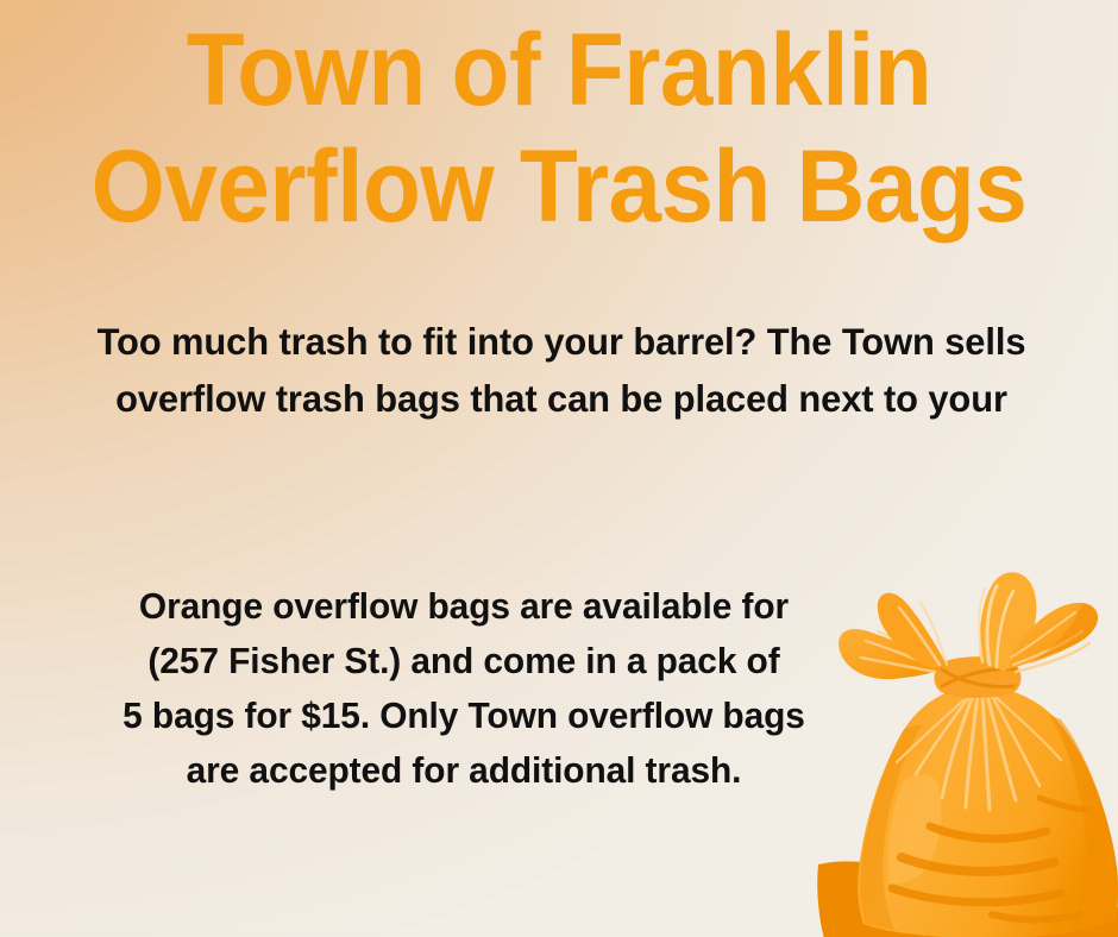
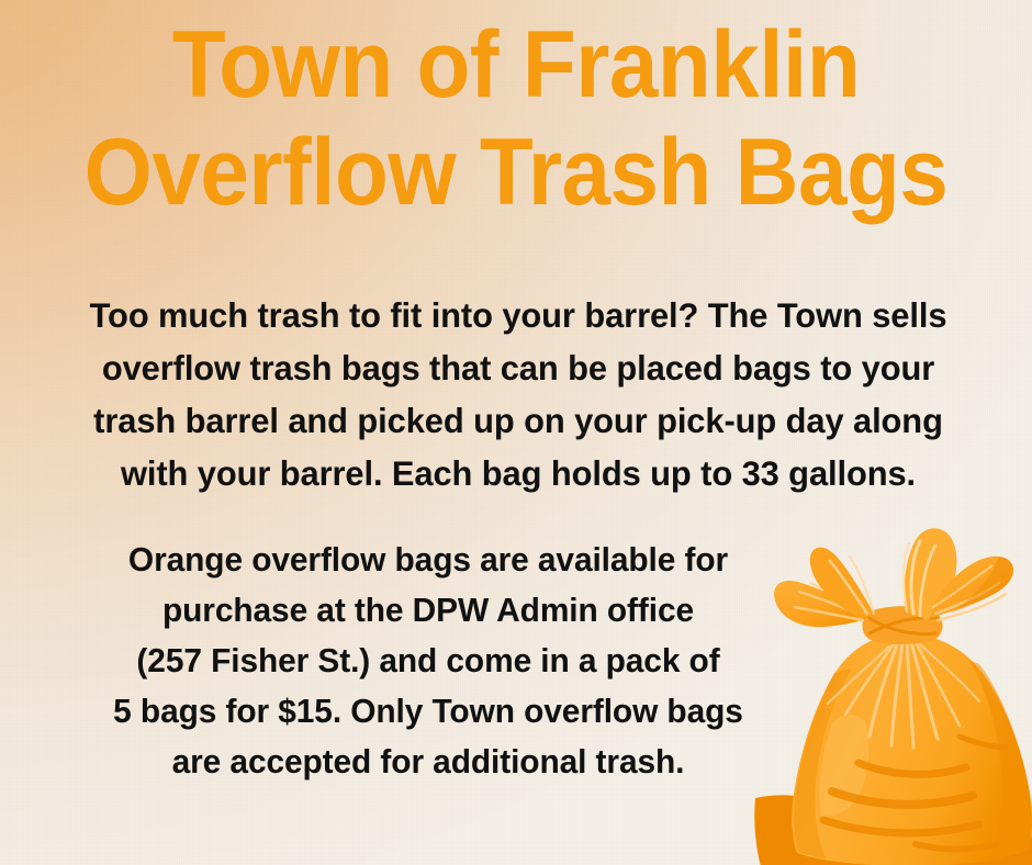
  Town of Franklin
  Overflow Trash Bags
  Too much trash to fit into your barrel? The Town sells
- overflow trash bags that can be placed next to your
+ overflow trash bags that can be placed bags to your
+ trash barrel and picked up on your pick-up day along
+ with your barrel. Each bag holds up to 33 gallons.
  Orange overflow bags are available for
+ purchase at the DPW Admin office
  (257 Fisher St.) and come in a pack of
  5 bags for $15. Only Town overflow bags
  are accepted for additional trash.
